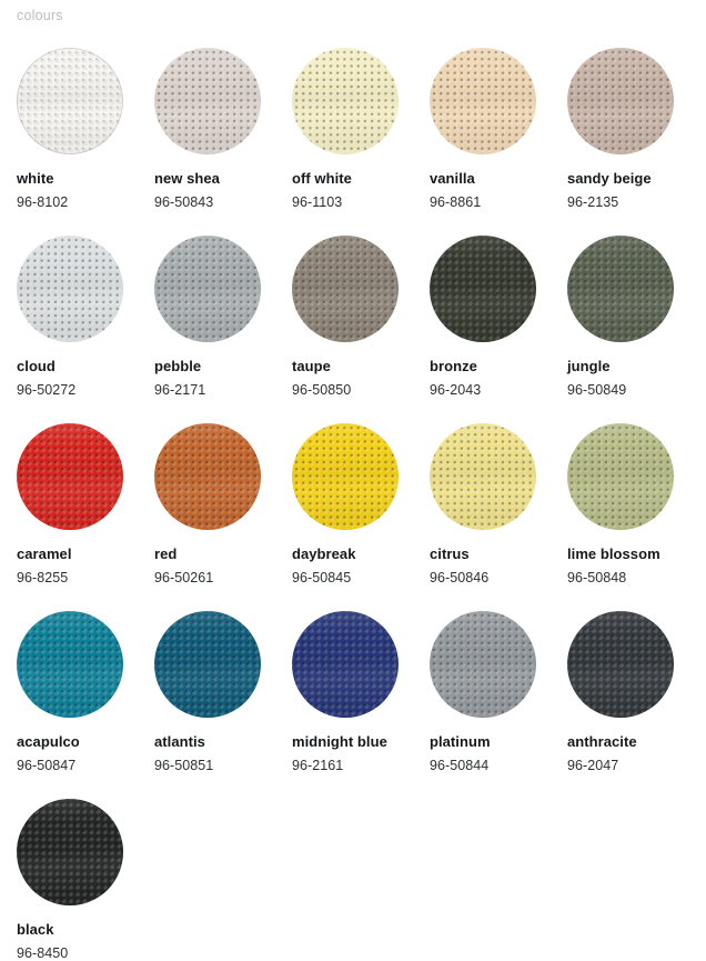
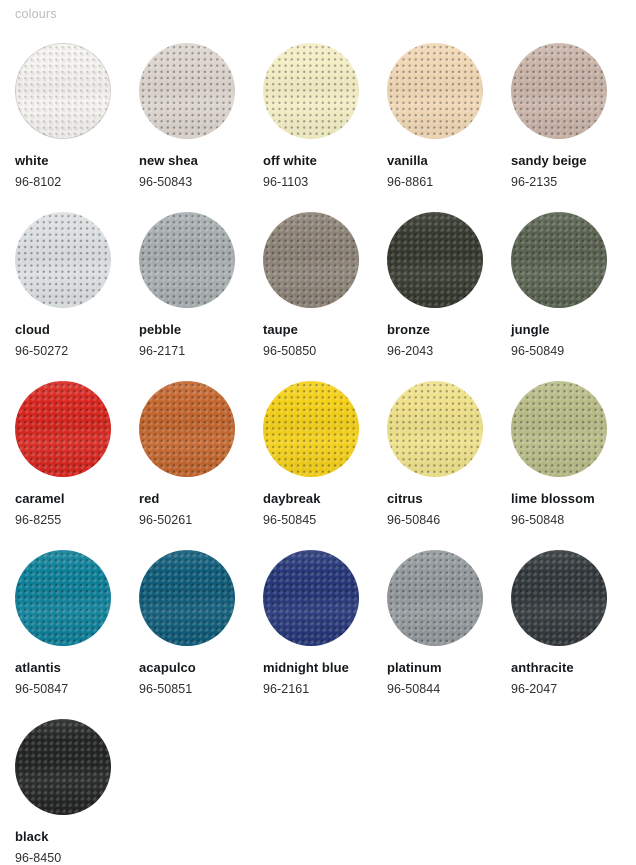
  colours
  white
  96-8102
  new shea
  96-50843
  off white
  96-1103
  vanilla
  96-8861
  sandy beige
  96-2135
  cloud
  96-50272
  pebble
  96-2171
  taupe
  96-50850
  bronze
  96-2043
  jungle
  96-50849
  caramel
  96-8255
  red
  96-50261
  daybreak
  96-50845
  citrus
  96-50846
  lime blossom
  96-50848
- acapulco
+ atlantis
  96-50847
- atlantis
+ acapulco
  96-50851
  midnight blue
  96-2161
  platinum
  96-50844
  anthracite
  96-2047
  black
  96-8450
